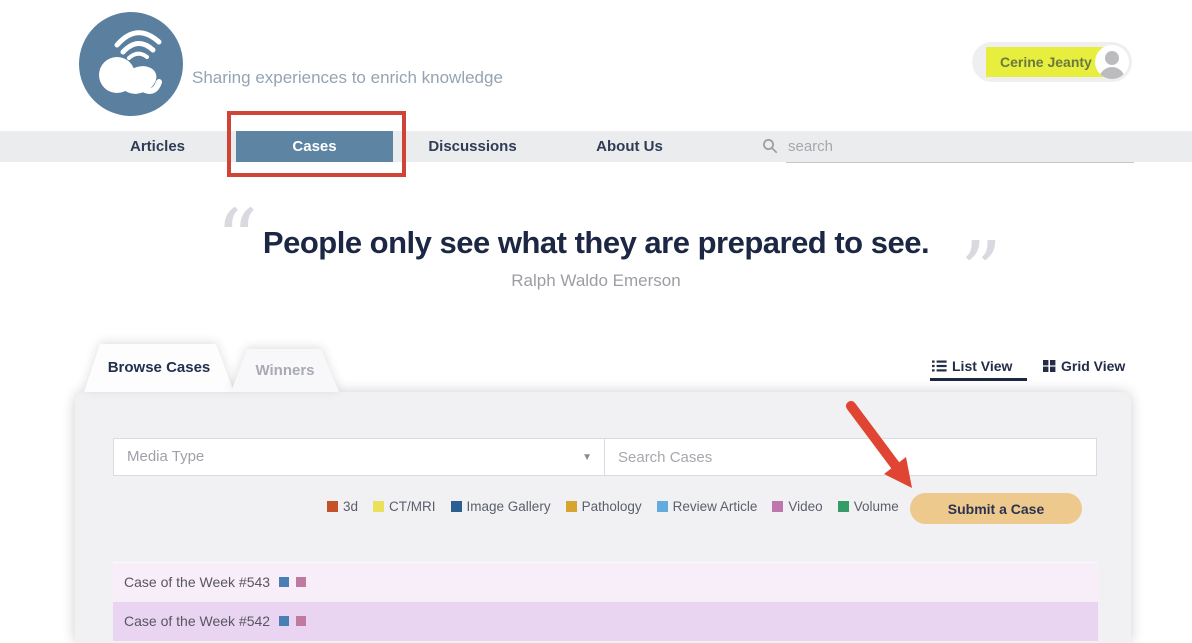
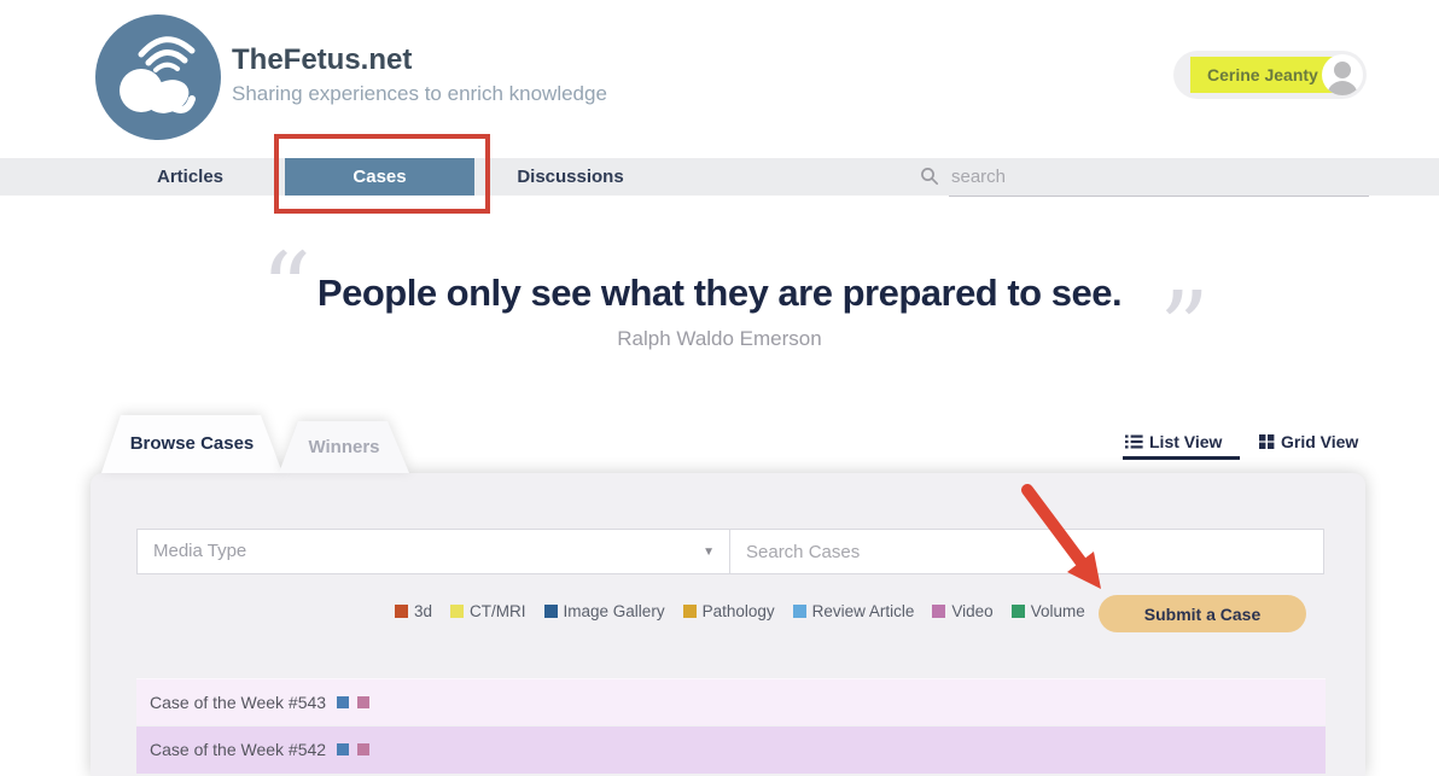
+ TheFetus.net
  Sharing experiences to enrich knowledge
  Cerine Jeanty
  Articles
  Cases
  Discussions
- About Us
  search
  “
  People only see what they are prepared to see.
  Ralph Waldo Emerson
  ”
  Browse Cases
  Winners
  List View
  Grid View
  Media Type
  ▼
  Search Cases
  3d
  CT/MRI
  Image Gallery
  Pathology
  Review Article
  Video
  Volume
  Submit a Case
  Case of the Week #543
  Case of the Week #542
